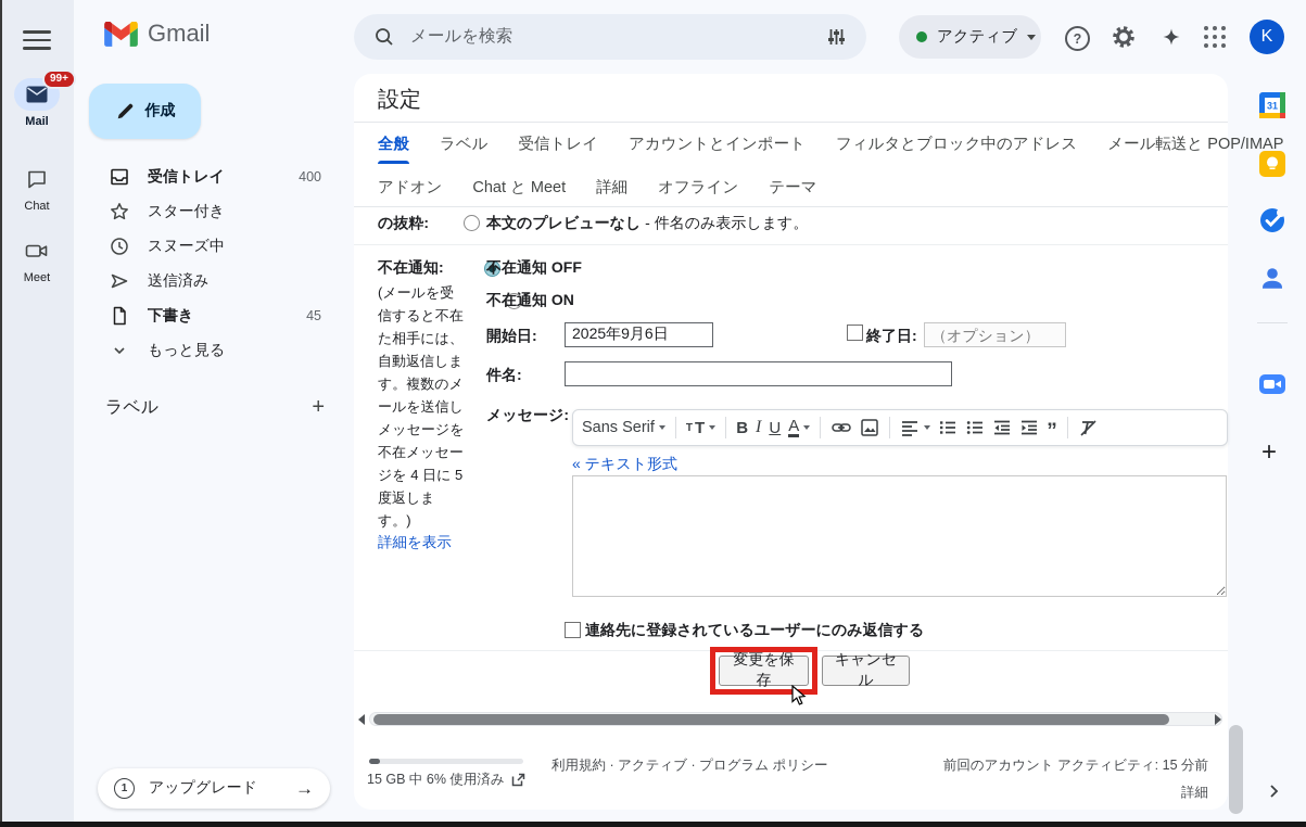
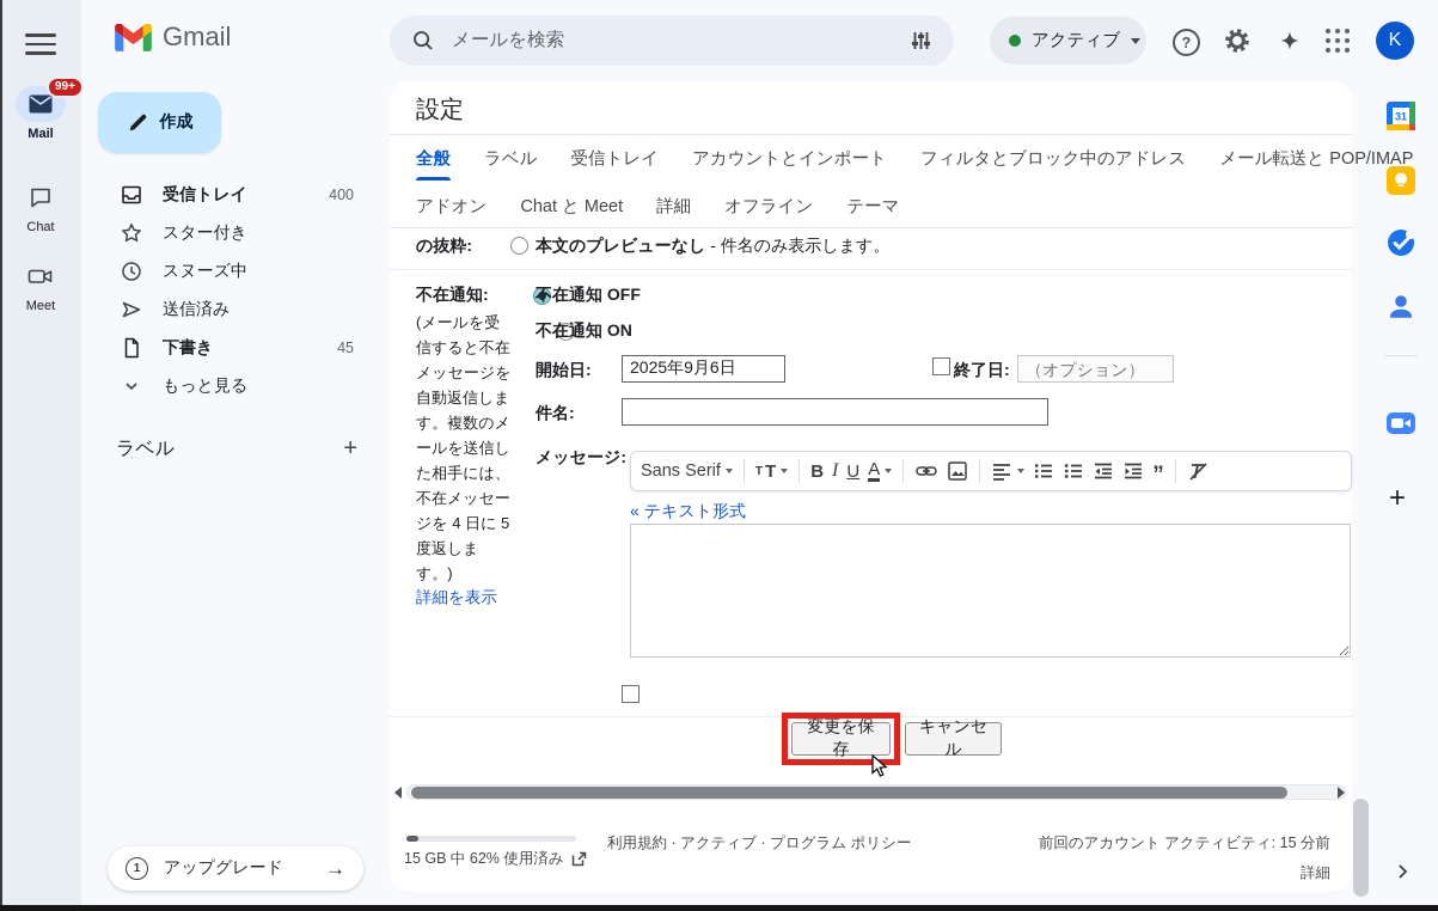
  99+
  Mail
  Chat
  Meet
  Gmail
  作成
  受信トレイ
  400
  スター付き
  スヌーズ中
  送信済み
  下書き
  45
  もっと見る
  ラベル
  +
  1
  アップグレード
  →
  メールを検索
  アクティブ
  ?
  K
  設定
  全般
  ラベル
  受信トレイ
  アカウントとインポート
  フィルタとブロック中のアドレス
  メール転送と POP/IMAP
  アドオン
  Chat と Meet
  詳細
  オフライン
  テーマ
  の抜粋:
  本文のプレビューなし - 件名のみ表示します。
  不在通知:
  (メールを受
  信すると不在
- た相手には、
+ メッセージを
  自動返信しま
  す。複数のメ
  ールを送信し
- メッセージを
+ た相手には、
  不在メッセー
  ジを 4 日に 5
  度返しま
  す。)
  詳細を表示
  不在通知 OFF
  不在通知 ON
  開始日:
  2025年9月6日
  終了日:
  （オプション）
  件名:
  メッセージ:
  Sans Serif
  T
  T
  B
  I
  U
  A
  ”
  « テキスト形式
- 連絡先に登録されているユーザーにのみ返信する
  変更を保存
  キャンセル
- 15 GB 中 6% 使用済み
+ 15 GB 中 62% 使用済み
  利用規約 · アクティブ · プログラム ポリシー
  前回のアカウント アクティビティ: 15 分前
  詳細
  31
  +
